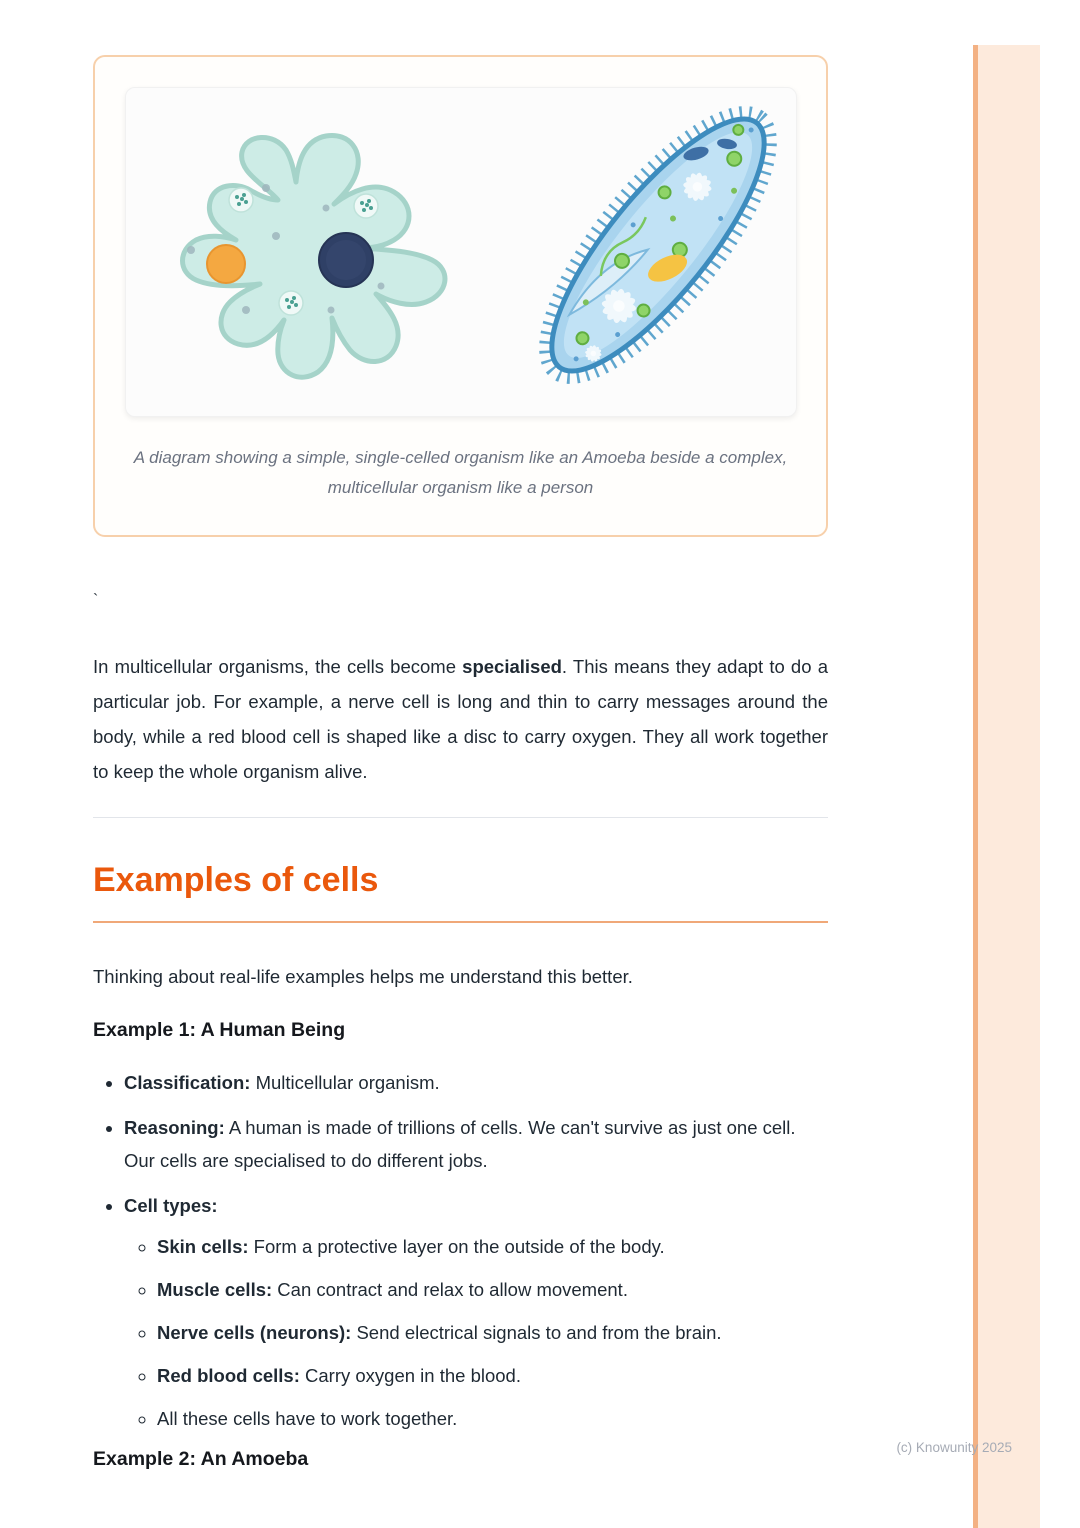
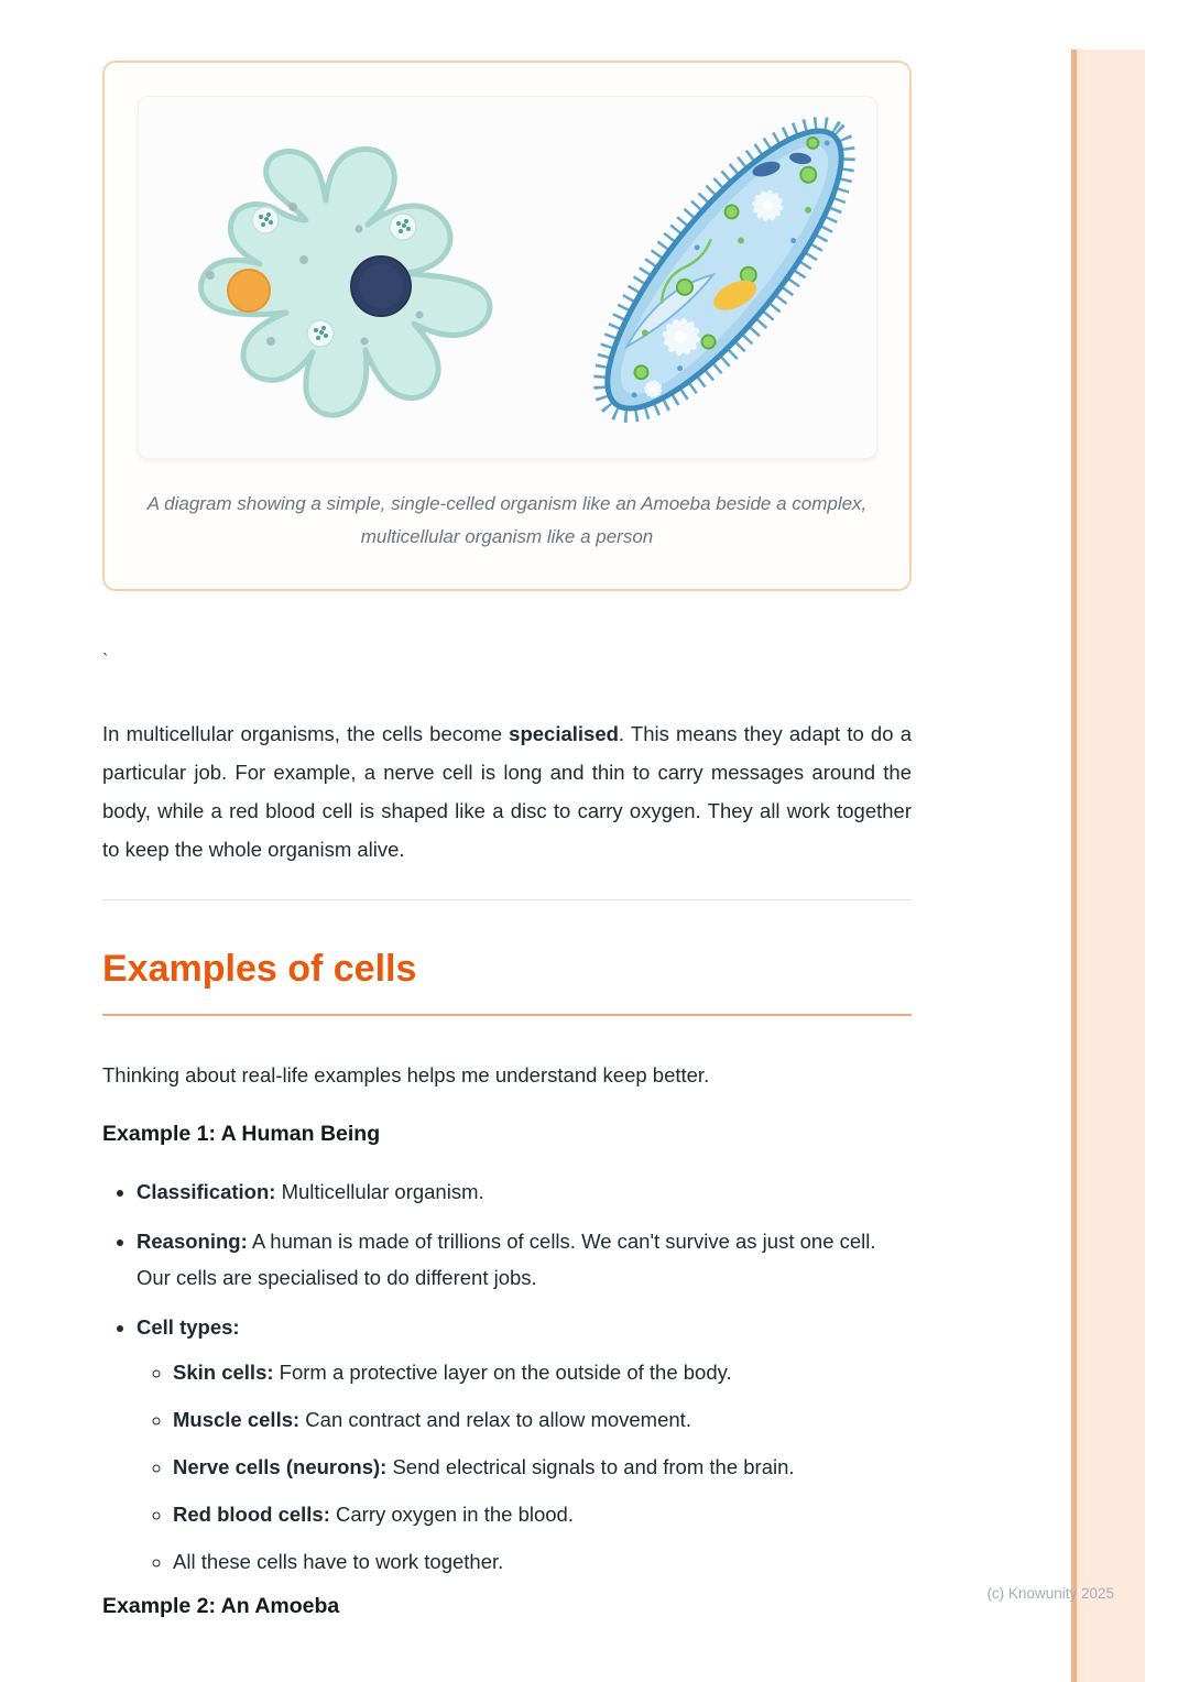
  A diagram showing a simple, single-celled organism like an Amoeba beside a complex, multicellular organism like a person
  `
  In multicellular organisms, the cells become specialised. This means they adapt to do a particular job. For example, a nerve cell is long and thin to carry messages around the body, while a red blood cell is shaped like a disc to carry oxygen. They all work together to keep the whole organism alive.
  Examples of cells
- Thinking about real-life examples helps me understand this better.
+ Thinking about real-life examples helps me understand keep better.
  Example 1: A Human Being
  Classification: Multicellular organism.
  Reasoning: A human is made of trillions of cells. We can't survive as just one cell. Our cells are specialised to do different jobs.
  Cell types:
  Skin cells: Form a protective layer on the outside of the body.
  Muscle cells: Can contract and relax to allow movement.
  Nerve cells (neurons): Send electrical signals to and from the brain.
  Red blood cells: Carry oxygen in the blood.
  All these cells have to work together.
  Example 2: An Amoeba
  (c) Knowunity 2025
